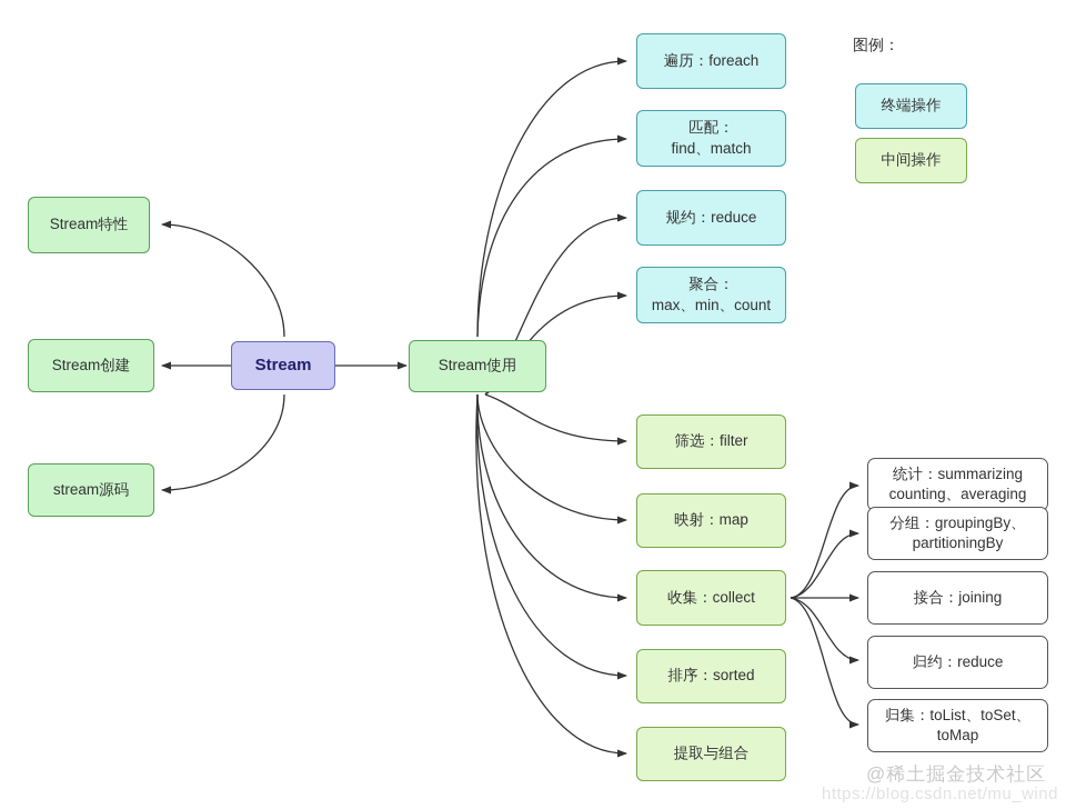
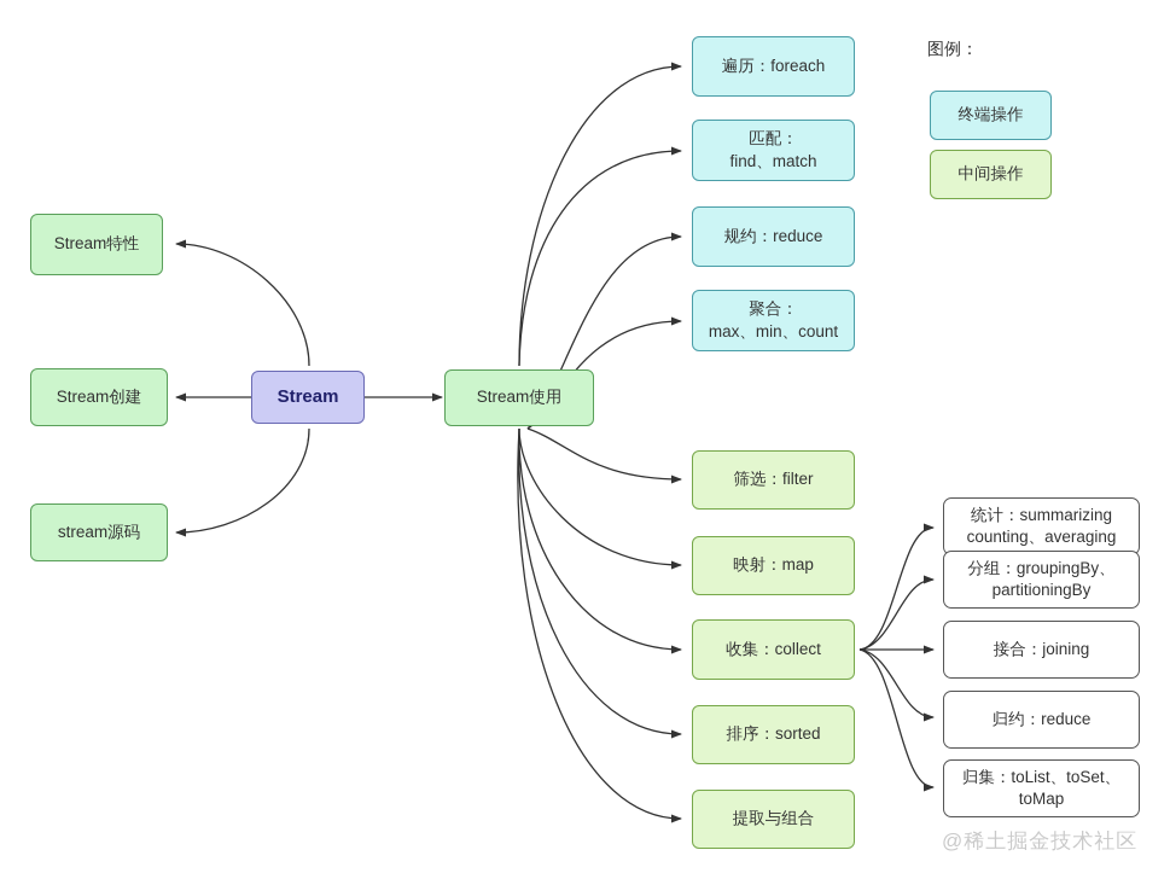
  Stream
  Stream特性
  Stream创建
  stream源码
  Stream使用
  遍历：foreach
  匹配：
  find、match
  规约：reduce
  聚合：
  max、min、count
  筛选：filter
  映射：map
  收集：collect
  排序：sorted
  提取与组合
  统计：summarizing
  counting、averaging
  分组：groupingBy、
  partitioningBy
  接合：joining
  归约：reduce
  归集：toList、toSet、
  toMap
  图例：
  终端操作
  中间操作
  @稀土掘金技术社区
- https://blog.csdn.net/mu_wind
